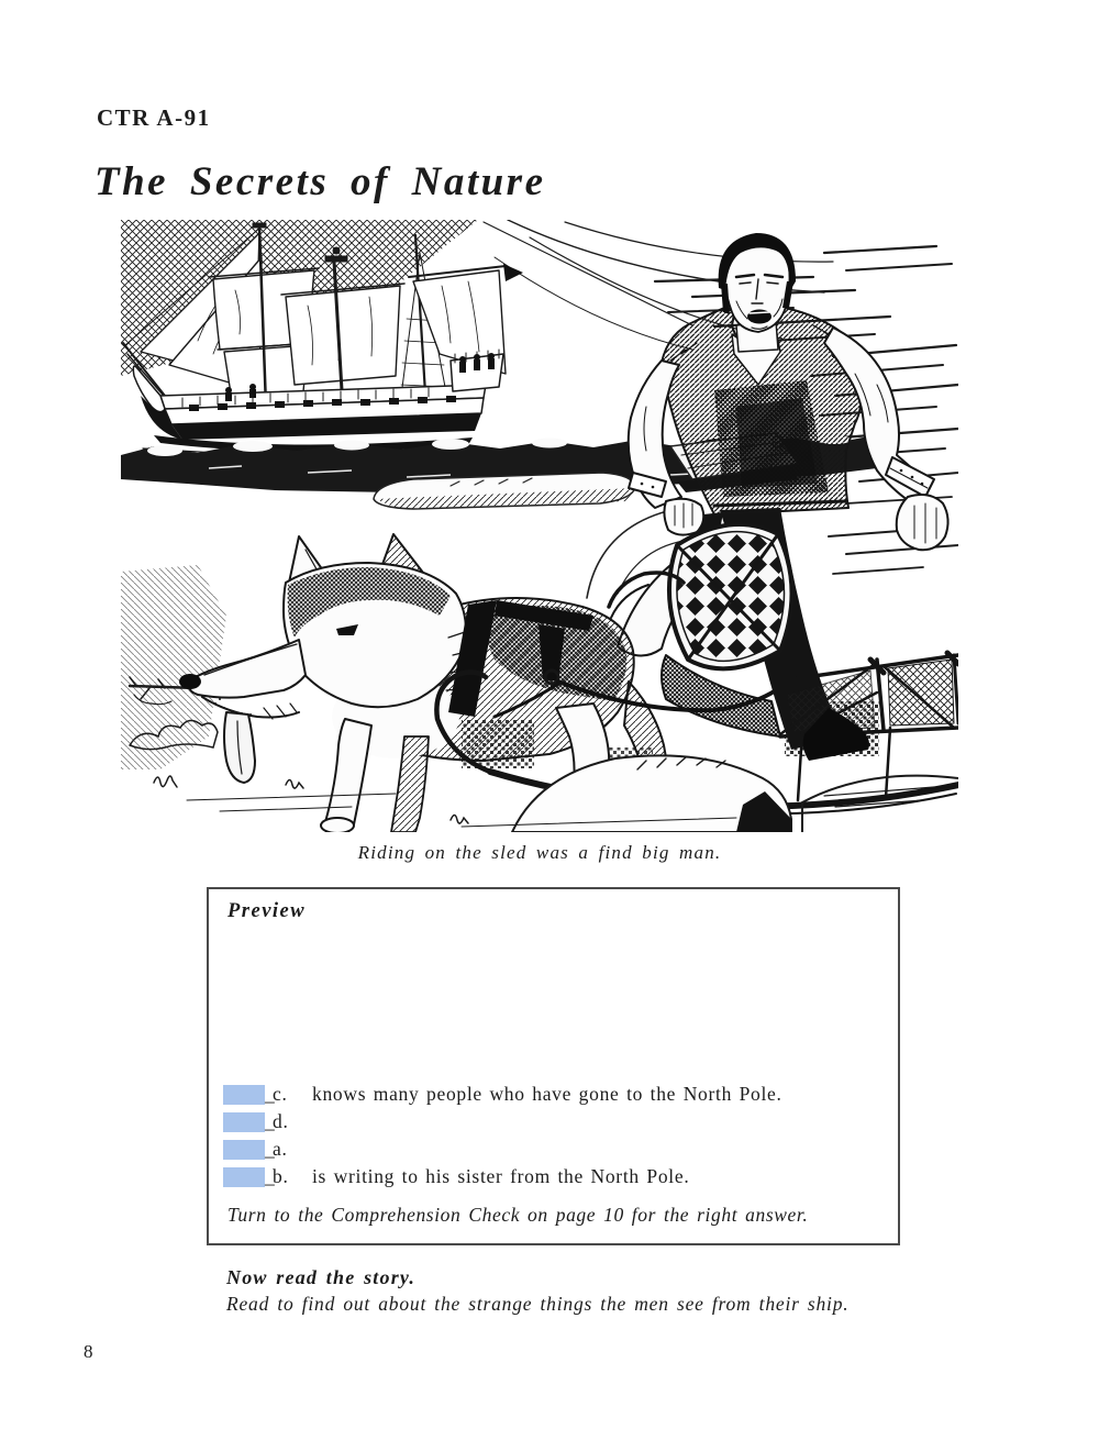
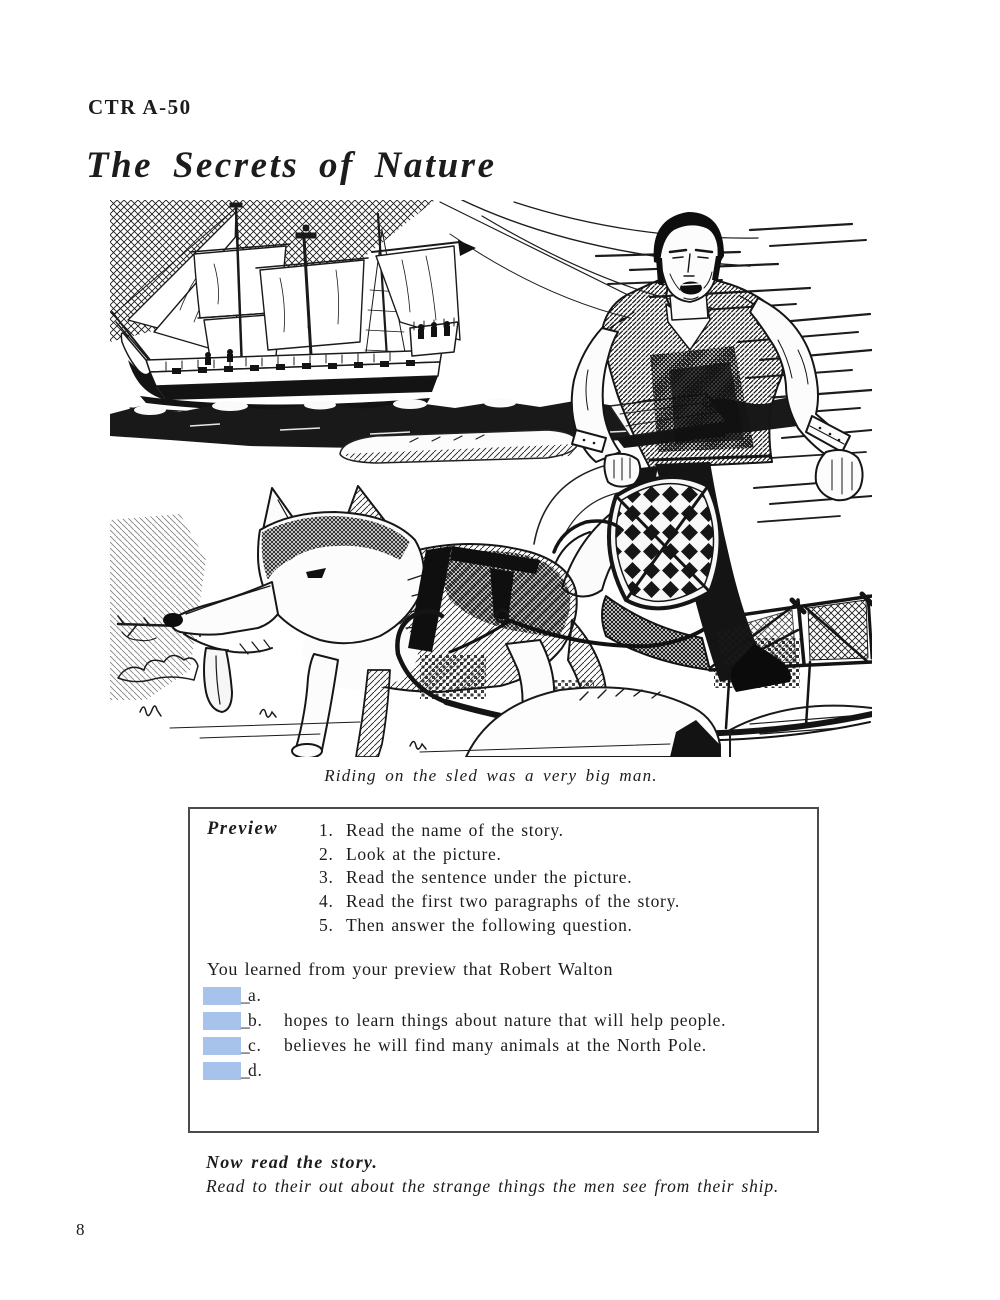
- CTR A-91
+ CTR A-50
  The Secrets of Nature
- Riding on the sled was a find big man.
+ Riding on the sled was a very big man.
  Preview
+ 1. Read the name of the story.
+ 2. Look at the picture.
+ 3. Read the sentence under the picture.
+ 4. Read the first two paragraphs of the story.
+ 5. Then answer the following question.
+ You learned from your preview that Robert Walton
  _
- c.
+ a.
- knows many people who have gone to the North Pole.
  _
- d.
+ b.
+ hopes to learn things about nature that will help people.
  _
- a.
+ c.
+ believes he will find many animals at the North Pole.
  _
- b.
+ d.
- is writing to his sister from the North Pole.
- Turn to the Comprehension Check on page 10 for the right answer.
  Now read the story.
- Read to find out about the strange things the men see from their ship.
+ Read to their out about the strange things the men see from their ship.
  8
